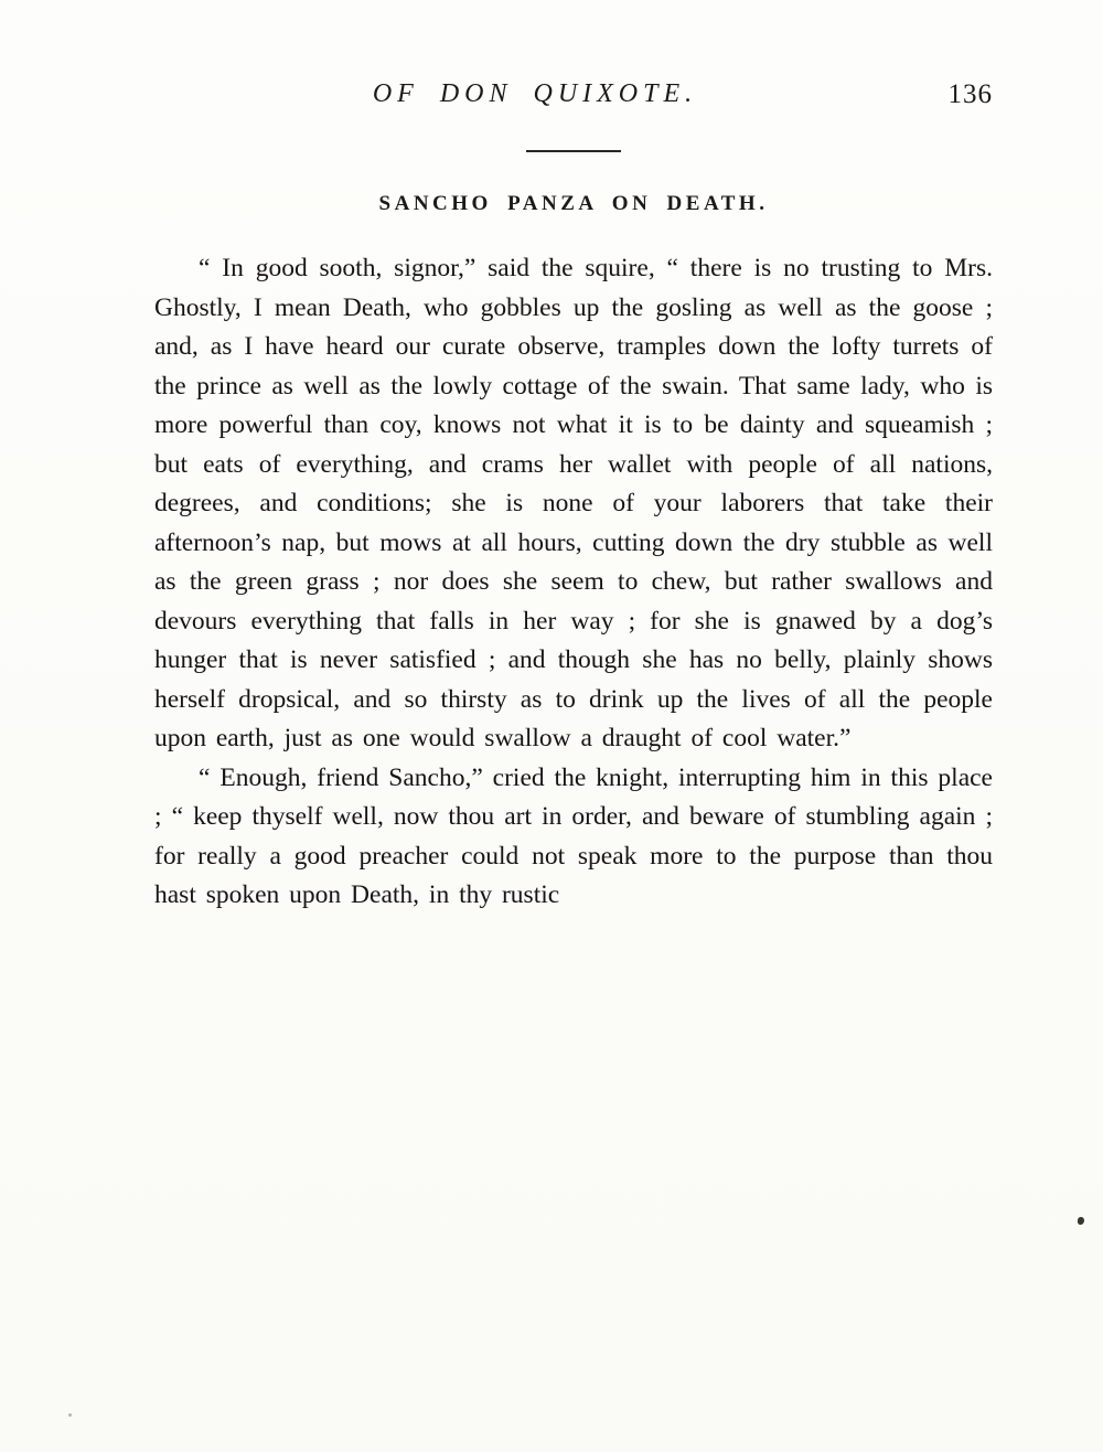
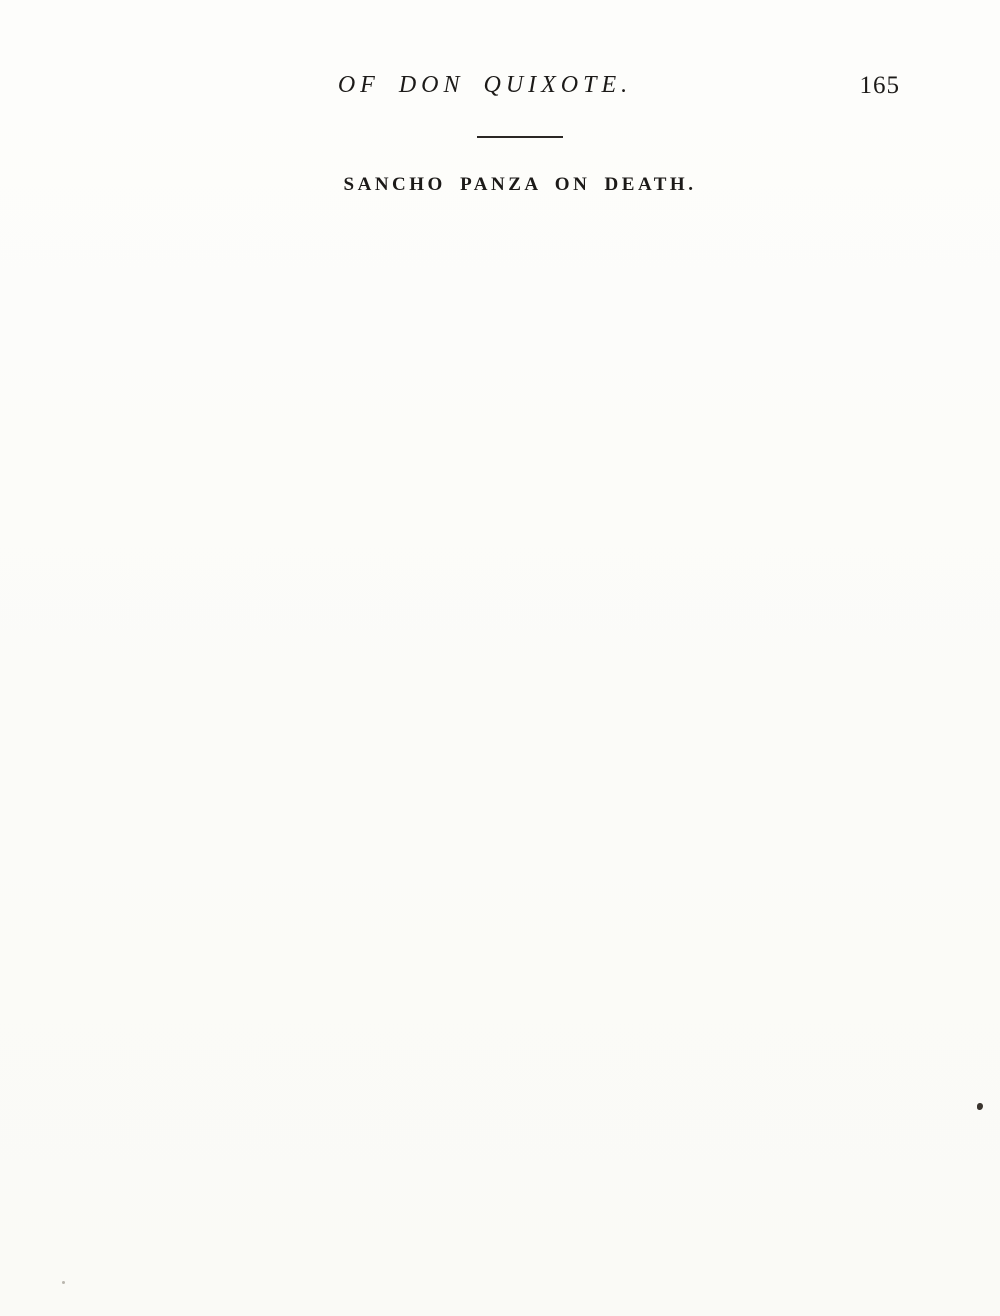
  OF DON QUIXOTE.
- 136
+ 165
  SANCHO PANZA ON DEATH.
- “ In good sooth, signor,” said the squire, “ there is no trusting to Mrs. Ghostly, I mean Death, who gobbles up the gosling as well as the goose ; and, as I have heard our curate observe, tramples down the lofty turrets of the prince as well as the lowly cottage of the swain. That same lady, who is more powerful than coy, knows not what it is to be dainty and squeamish ; but eats of everything, and crams her wallet with people of all nations, degrees, and conditions; she is none of your laborers that take their afternoon’s nap, but mows at all hours, cutting down the dry stubble as well as the green grass ; nor does she seem to chew, but rather swallows and devours everything that falls in her way ; for she is gnawed by a dog’s hunger that is never satisfied ; and though she has no belly, plainly shows herself dropsical, and so thirsty as to drink up the lives of all the people upon earth, just as one would swallow a draught of cool water.”
- “ Enough, friend Sancho,” cried the knight, interrupting him in this place ; “ keep thyself well, now thou art in order, and beware of stumbling again ; for really a good preacher could not speak more to the purpose than thou hast spoken upon Death, in thy rustic
